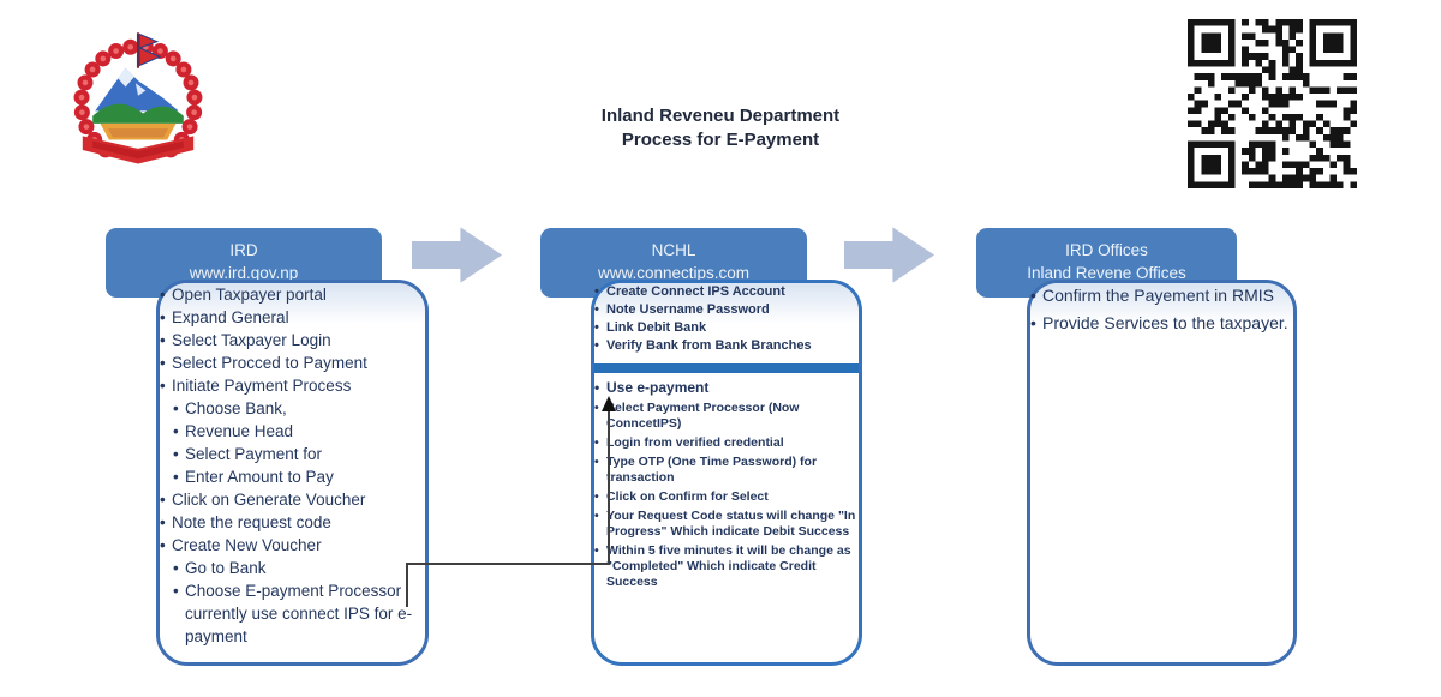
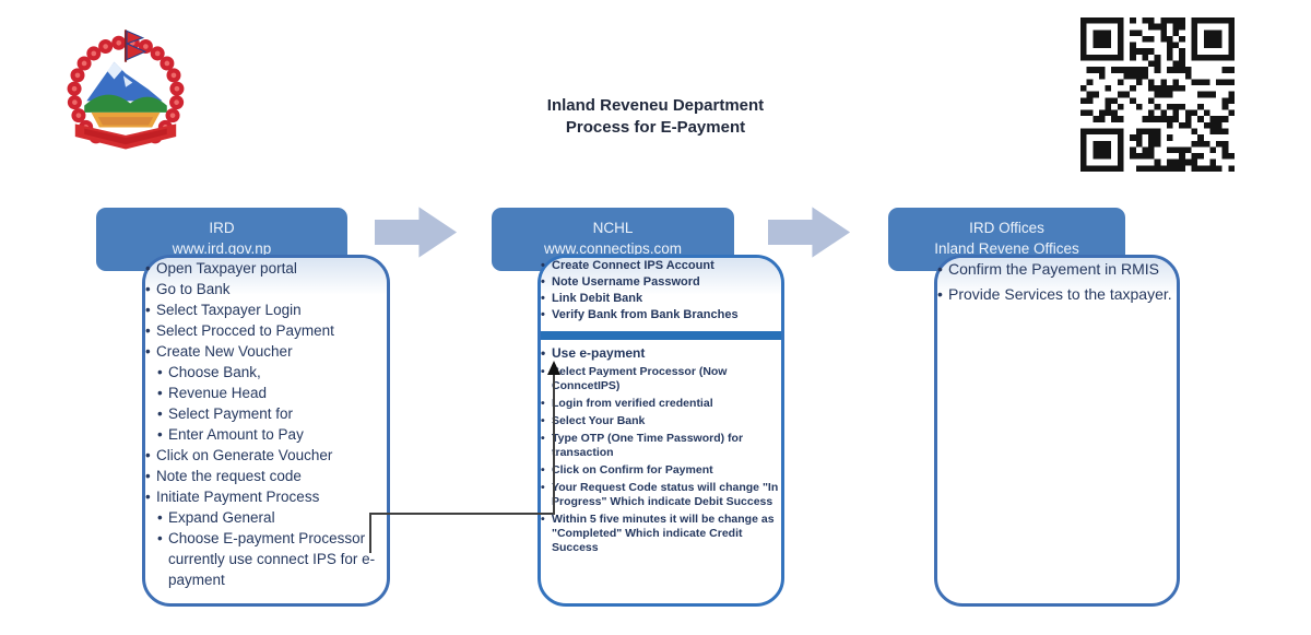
  Inland Reveneu Department
  Process for E-Payment
  IRD
  www.ird.gov.np
  NCHL
  www.connectips.com
  IRD Offices
  Inland Revene Offices
  Open Taxpayer portal
- Expand General
+ Go to Bank
  Select Taxpayer Login
  Select Procced to Payment
- Initiate Payment Process
+ Create New Voucher
  Choose Bank,
  Revenue Head
  Select Payment for
  Enter Amount to Pay
  Click on Generate Voucher
  Note the request code
- Create New Voucher
+ Initiate Payment Process
- Go to Bank
+ Expand General
  Choose E-payment Processor currently use connect IPS for e-payment
  Create Connect IPS Account
  Note Username Password
  Link Debit Bank
  Verify Bank from Bank Branches
  Use e-payment
  elect Payment Processor (Now ConncetIPS)
  Login from verified credential
+ Select Your Bank
  ype OTP (One Time Password) for ransaction
- Click on Confirm for Select
+ Click on Confirm for Payment
  Your Request Code status will change "In Progress" Which indicate Debit Success
  Within 5 five minutes it will be change as "Completed" Which indicate Credit Success
  Confirm the Payement in RMIS
  Provide Services to the taxpayer.
